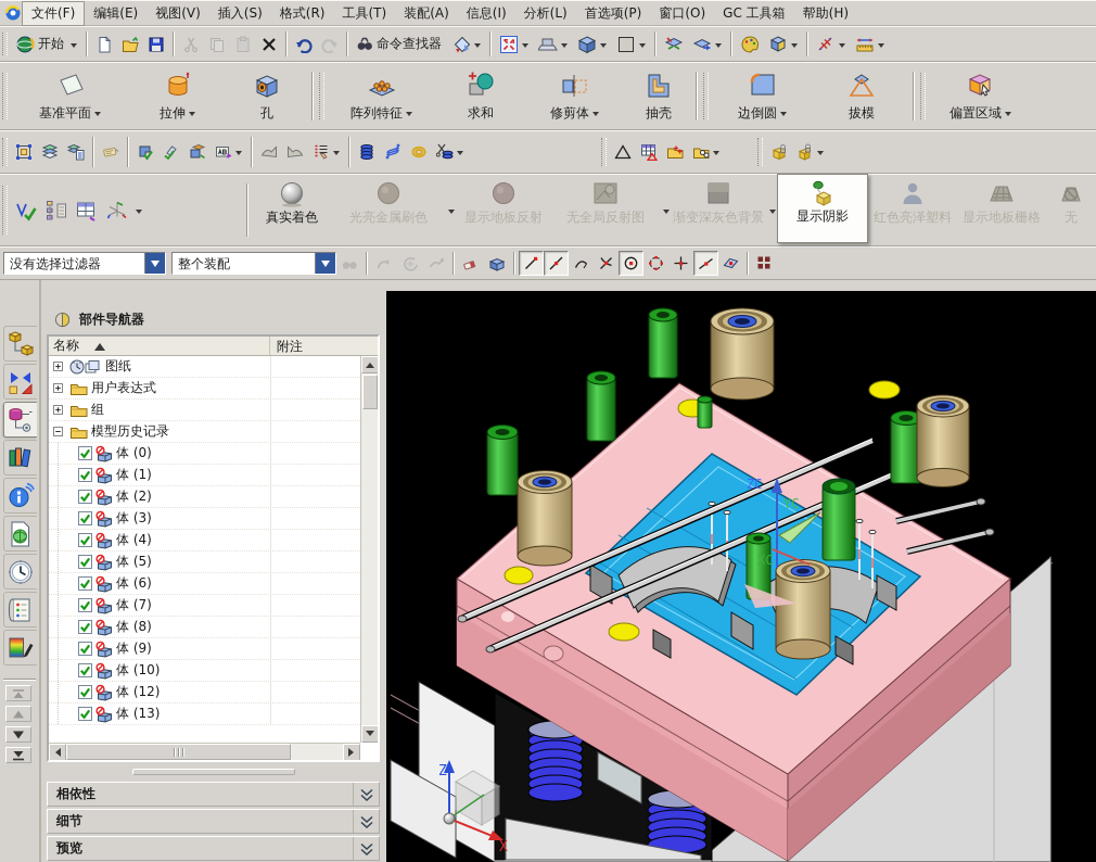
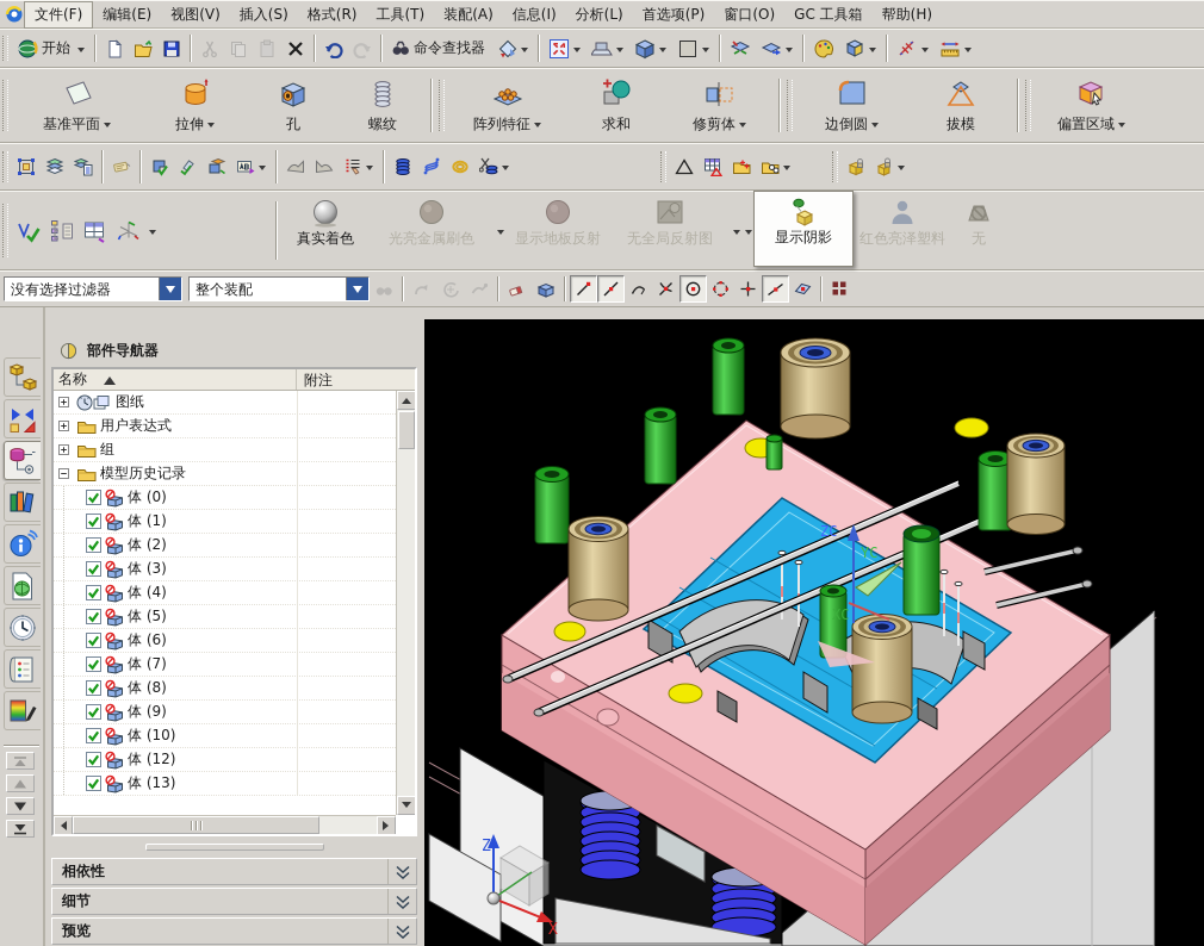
  文件(F)
  编辑(E)
  视图(V)
  插入(S)
  格式(R)
  工具(T)
  装配(A)
  信息(I)
  分析(L)
  首选项(P)
  窗口(O)
  GC 工具箱
  帮助(H)
  开始
  命令查找器
  基准平面
  拉伸
  孔
+ 螺纹
  阵列特征
  求和
  修剪体
- 抽壳
  边倒圆
  拔模
  偏置区域
  真实着色
  光亮金属刷色
  显示地板反射
  无全局反射图
- 渐变深灰色背景
  显示阴影
  红色亮泽塑料
- 显示地板栅格
  无
  没有选择过滤器
  整个装配
  部件导航器
  名称
  附注
  图纸
  用户表达式
  组
  模型历史记录
  体 (0)
  体 (1)
  体 (2)
  体 (3)
  体 (4)
  体 (5)
  体 (6)
  体 (7)
  体 (8)
  体 (9)
  体 (10)
  体 (12)
  体 (13)
  相依性
  细节
  预览
  ZC
  YC
  XC
  Z
  X
